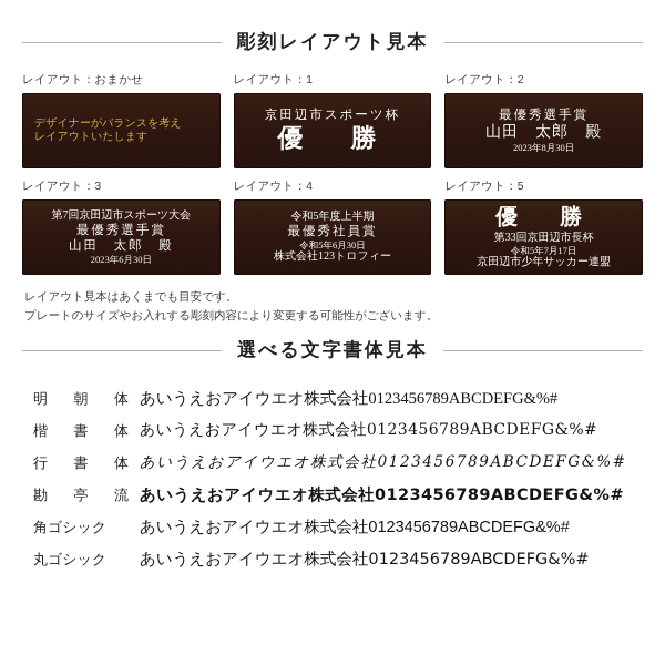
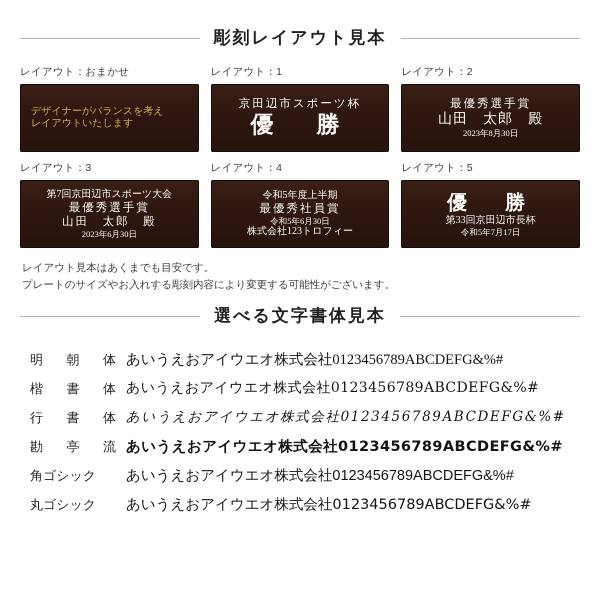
  彫刻レイアウト見本
  レイアウト：おまかせ
  デザイナーがバランスを考え
  レイアウトいたします
  レイアウト：1
  京田辺市スポーツ杯
  優 勝
  レイアウト：2
  最優秀選手賞
  山田 太郎 殿
  2023年8月30日
  レイアウト：3
  第7回京田辺市スポーツ大会
  最優秀選手賞
  山田 太郎 殿
  2023年6月30日
  レイアウト：4
  令和5年度上半期
  最優秀社員賞
  令和5年6月30日
  株式会社123トロフィー
  レイアウト：5
  優 勝
  第33回京田辺市長杯
  令和5年7月17日
- 京田辺市少年サッカー連盟
  レイアウト見本はあくまでも目安です。
  プレートのサイズやお入れする彫刻内容により変更する可能性がございます。
  選べる文字書体見本
  明
  朝
  体
  あいうえおアイウエオ株式会社0123456789ABCDEFG&%#
  楷
  書
  体
  あいうえおアイウエオ株式会社0123456789ABCDEFG&%#
  行
  書
  体
  あいうえおアイウエオ株式会社0123456789ABCDEFG&%#
  勘
  亭
  流
  あいうえおアイウエオ株式会社0123456789ABCDEFG&%#
  角ゴシック
  あいうえおアイウエオ株式会社0123456789ABCDEFG&%#
  丸ゴシック
  あいうえおアイウエオ株式会社0123456789ABCDEFG&%#
